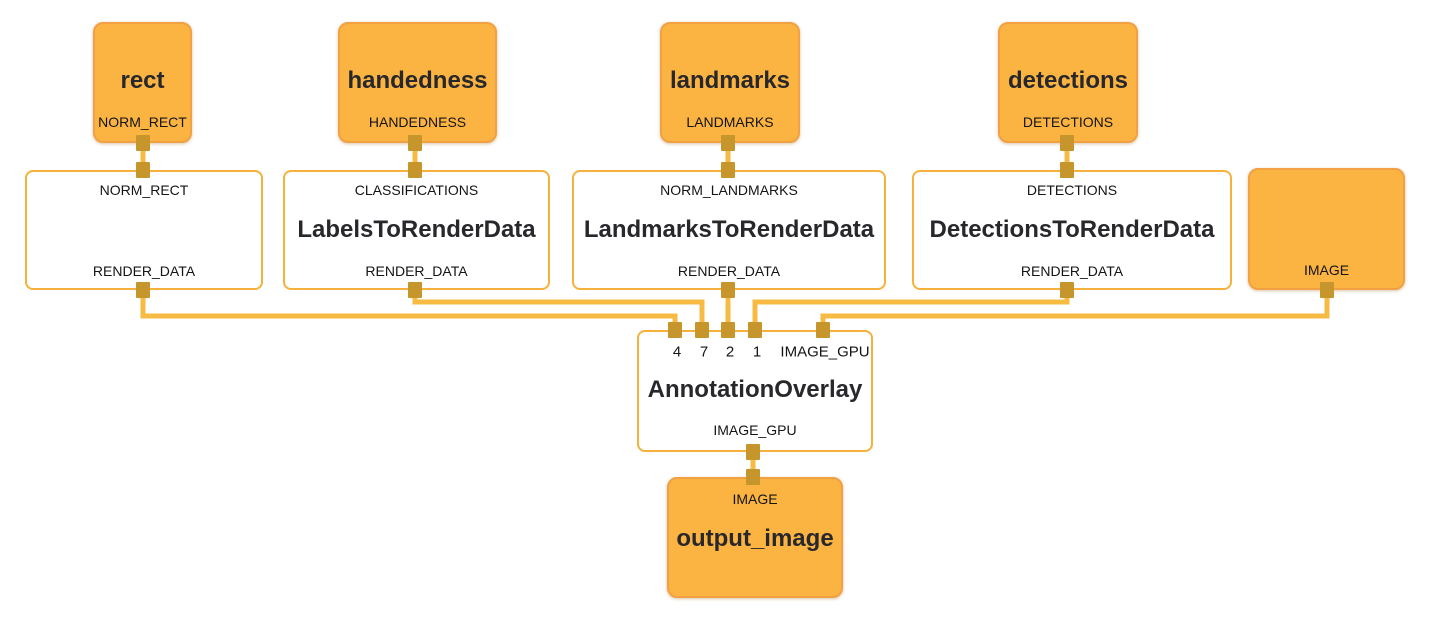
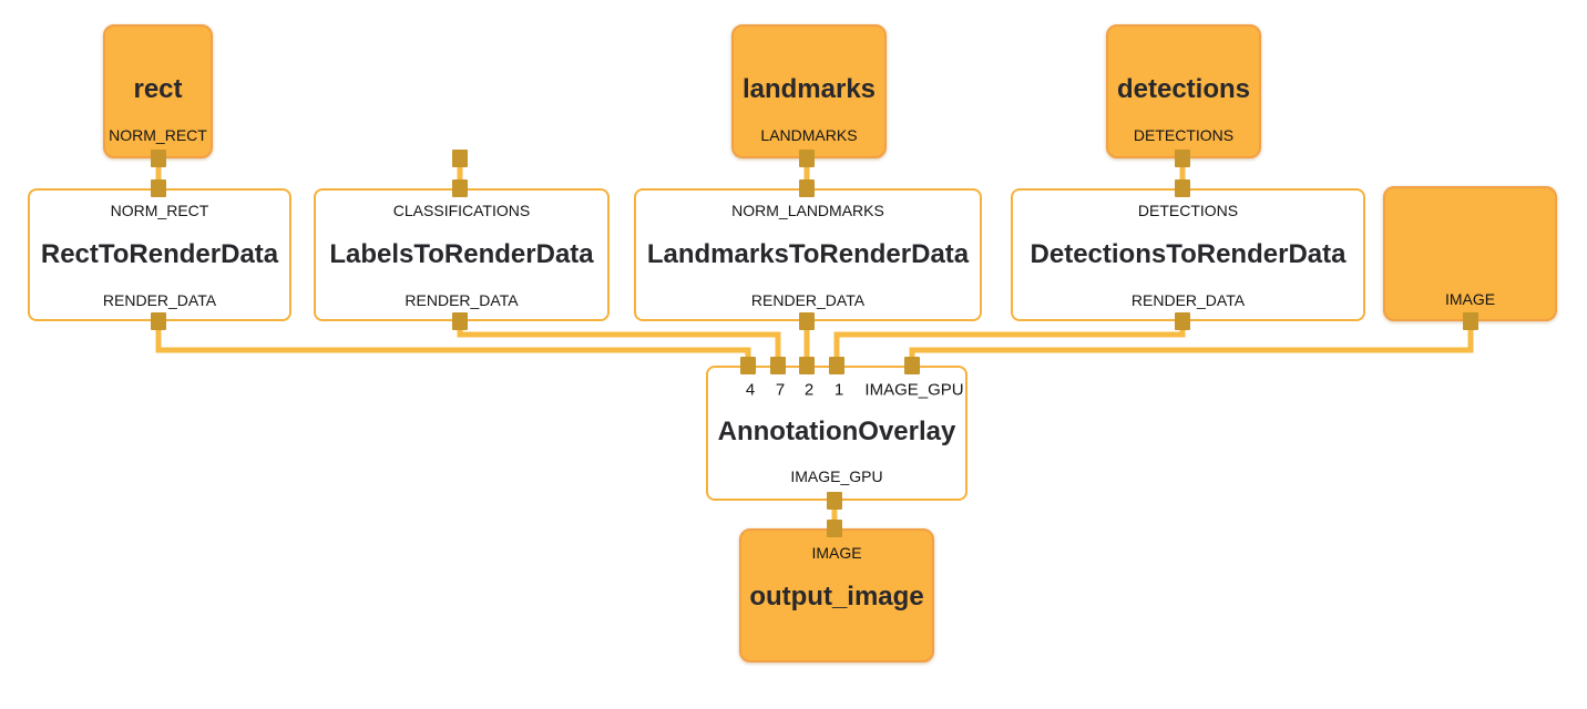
  rect
  NORM_RECT
- handedness
- HANDEDNESS
  landmarks
  LANDMARKS
  detections
  DETECTIONS
  NORM_RECT
+ RectToRenderData
  RENDER_DATA
  CLASSIFICATIONS
  LabelsToRenderData
  RENDER_DATA
  NORM_LANDMARKS
  LandmarksToRenderData
  RENDER_DATA
  DETECTIONS
  DetectionsToRenderData
  RENDER_DATA
  IMAGE
  4
  7
  2
  1
  IMAGE_GPU
  AnnotationOverlay
  IMAGE_GPU
  IMAGE
  output_image
